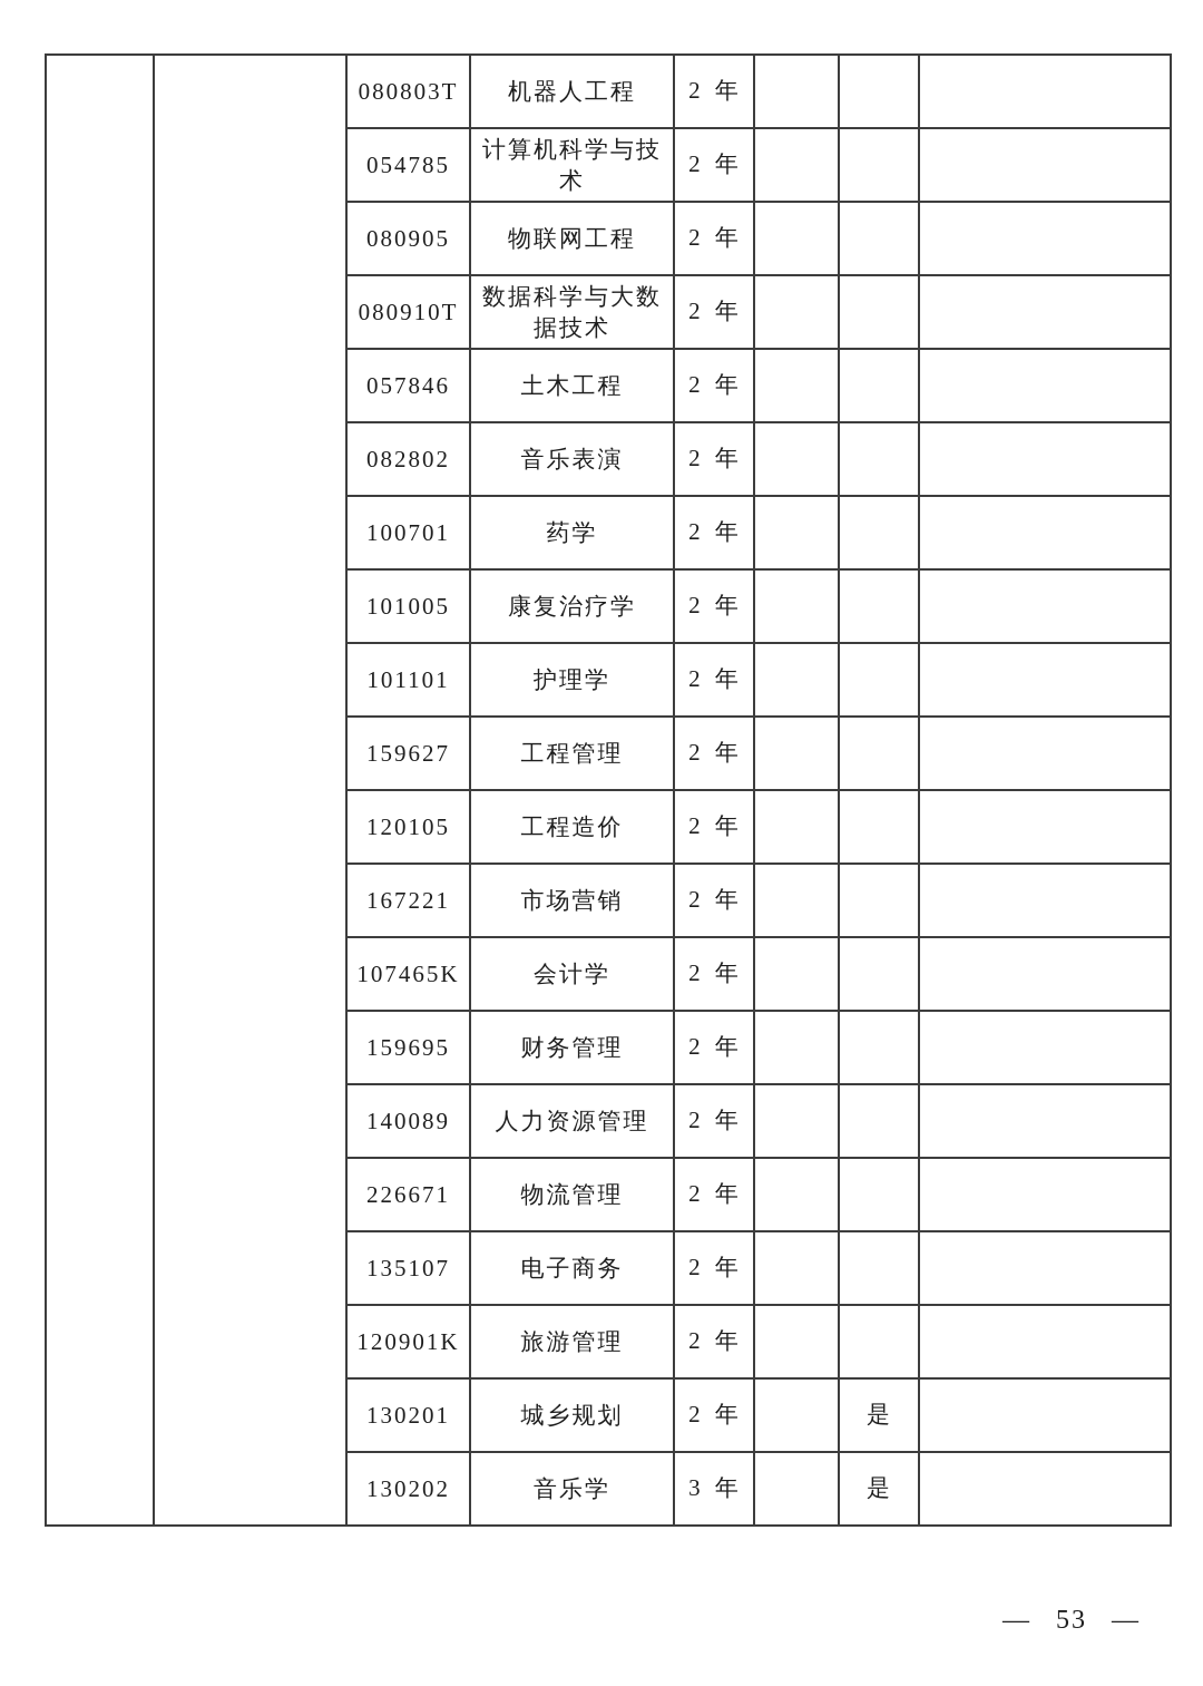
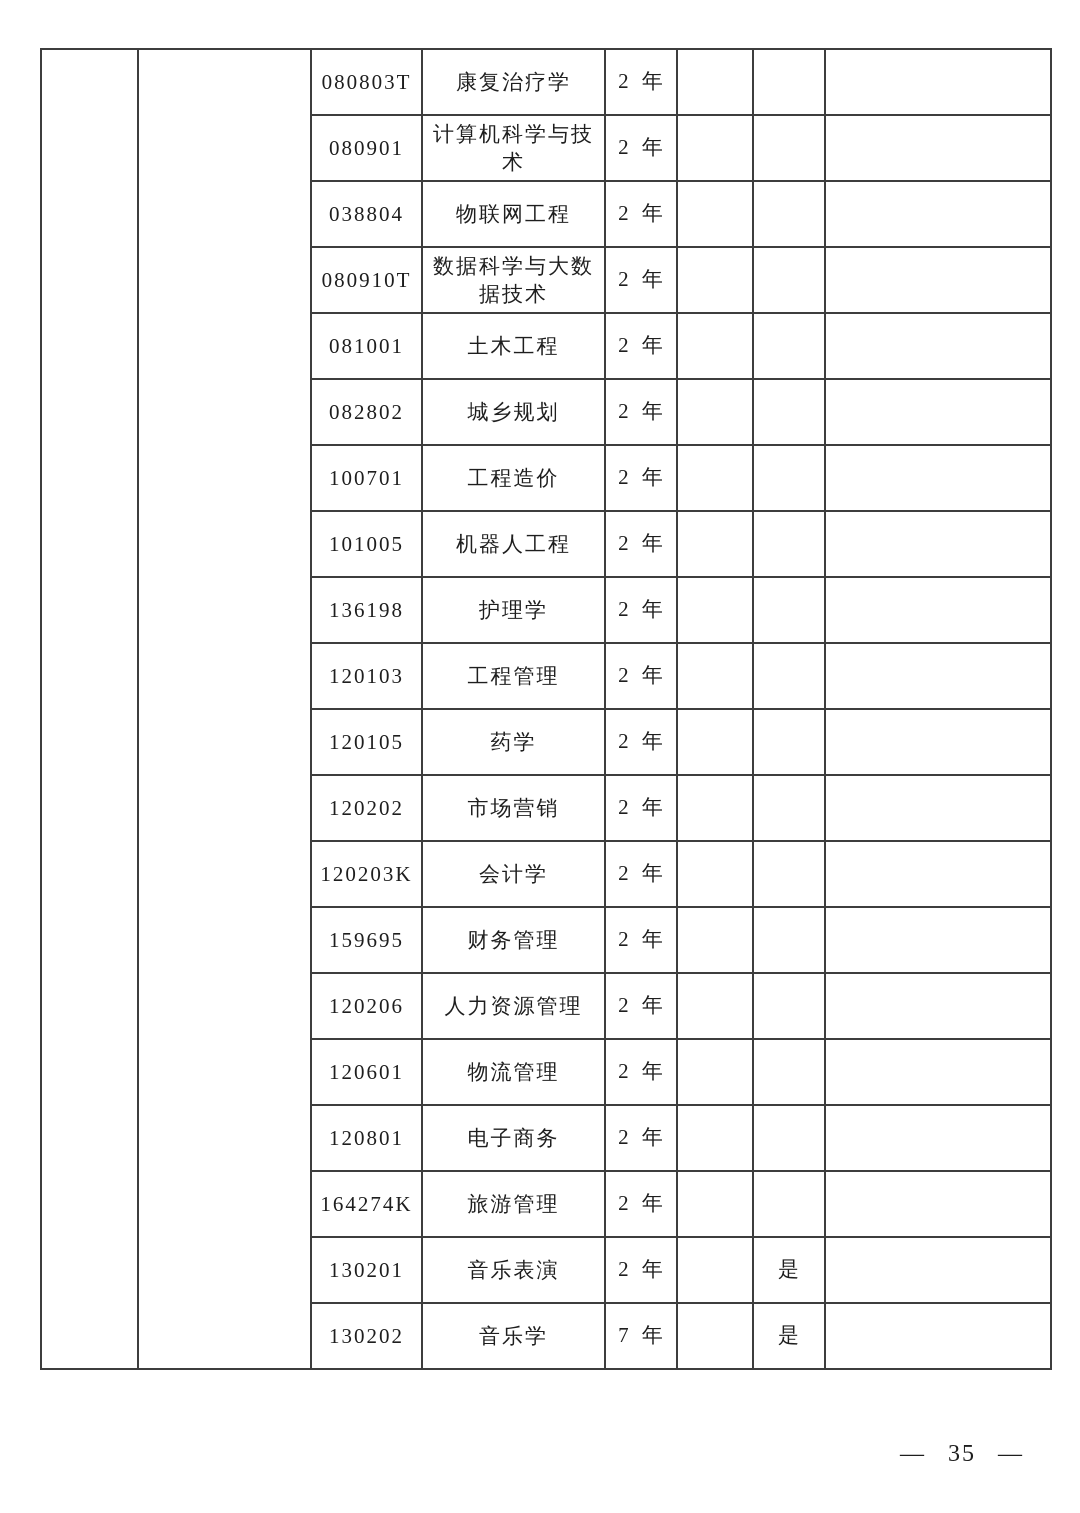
- 		080803T	机器人工程	2 年
+ 		080803T	康复治疗学	2 年
- 054785	计算机科学与技术	2 年
+ 080901	计算机科学与技术	2 年
- 080905	物联网工程	2 年
+ 038804	物联网工程	2 年
  080910T	数据科学与大数据技术	2 年
- 057846	土木工程	2 年
+ 081001	土木工程	2 年
- 082802	音乐表演	2 年
+ 082802	城乡规划	2 年
- 100701	药学	2 年
+ 100701	工程造价	2 年
- 101005	康复治疗学	2 年
+ 101005	机器人工程	2 年
- 101101	护理学	2 年
+ 136198	护理学	2 年
- 159627	工程管理	2 年
+ 120103	工程管理	2 年
- 120105	工程造价	2 年
+ 120105	药学	2 年
- 167221	市场营销	2 年
+ 120202	市场营销	2 年
- 107465K	会计学	2 年
+ 120203K	会计学	2 年
  159695	财务管理	2 年
- 140089	人力资源管理	2 年
+ 120206	人力资源管理	2 年
- 226671	物流管理	2 年
+ 120601	物流管理	2 年
- 135107	电子商务	2 年
+ 120801	电子商务	2 年
- 120901K	旅游管理	2 年
+ 164274K	旅游管理	2 年
- 130201	城乡规划	2 年		是
+ 130201	音乐表演	2 年		是
- 130202	音乐学	3 年		是
+ 130202	音乐学	7 年		是
- — 53 —
+ — 35 —
